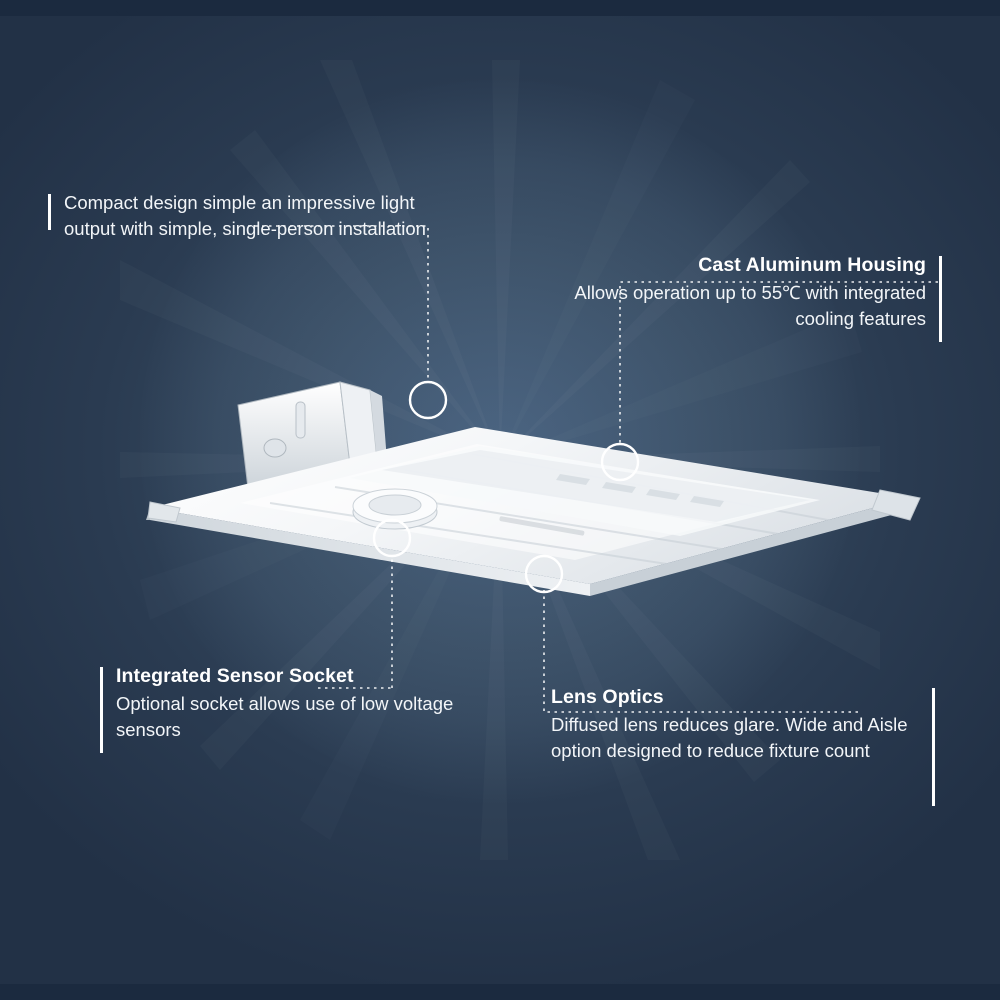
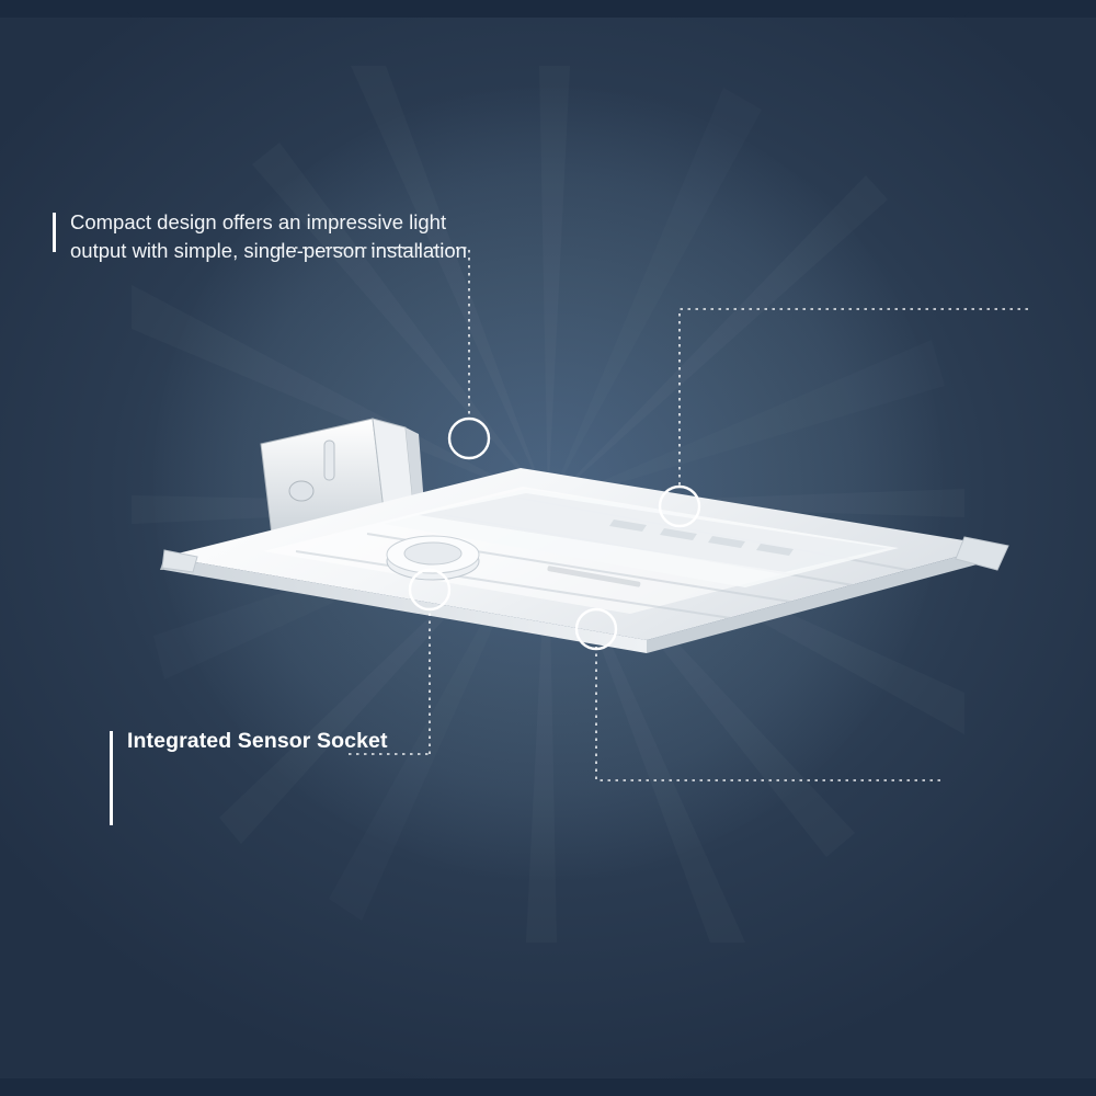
- Compact design simple an impressive light output with simple, single-person installation
+ Compact design offers an impressive light output with simple, single-person installation
- Cast Aluminum Housing
- Allows operation up to 55℃ with integrated cooling features
  Integrated Sensor Socket
- Optional socket allows use of low voltage sensors
- Lens Optics
- Diffused lens reduces glare. Wide and Aisle option designed to reduce fixture count
